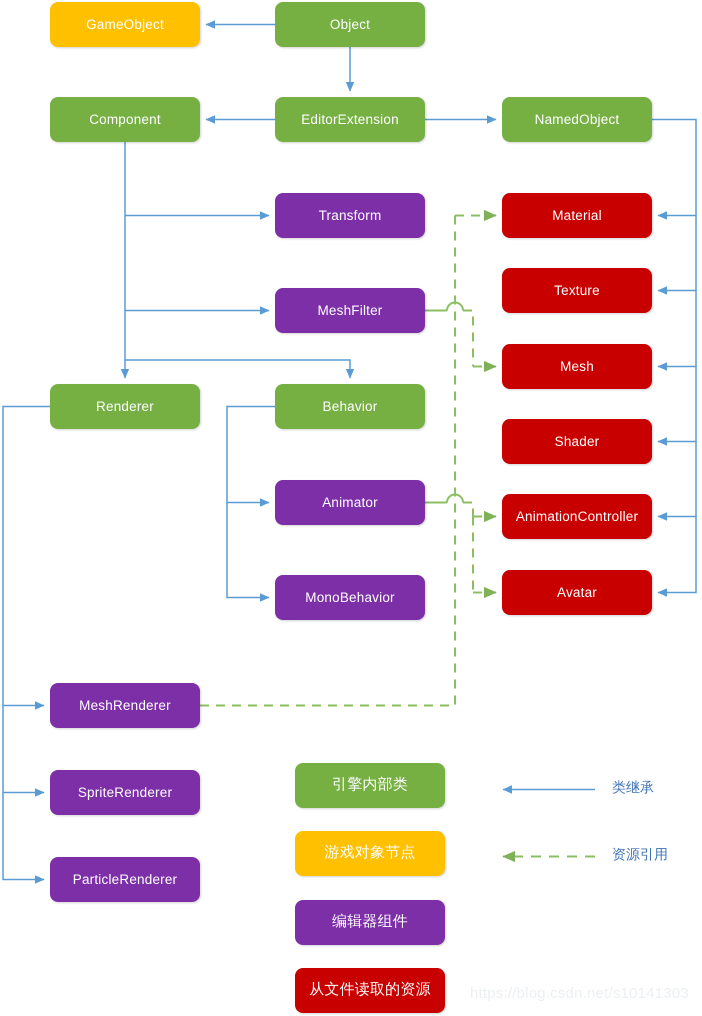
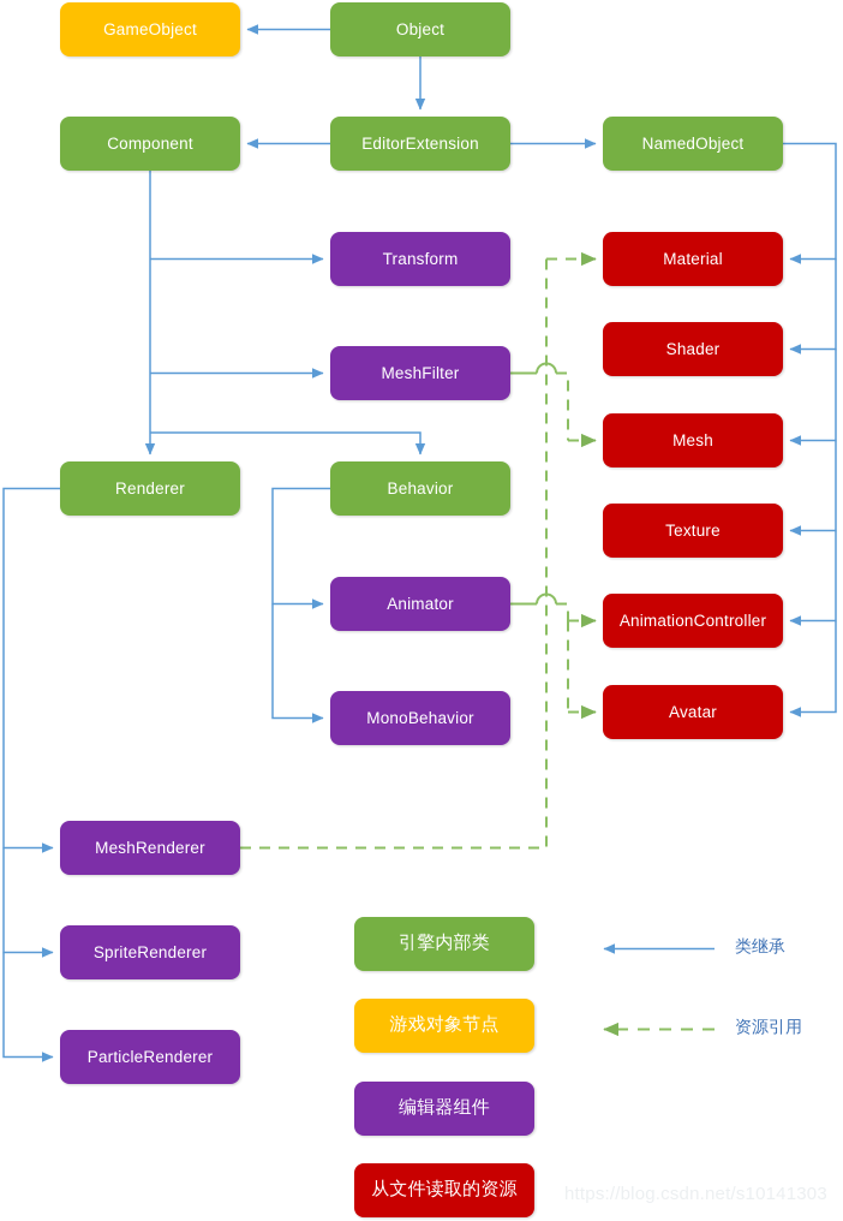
  GameObject
  Object
  Component
  EditorExtension
  NamedObject
  Transform
  Material
- Texture
+ Shader
  MeshFilter
  Mesh
  Renderer
  Behavior
- Shader
+ Texture
  Animator
  AnimationController
  MonoBehavior
  Avatar
  MeshRenderer
  SpriteRenderer
  ParticleRenderer
  引擎内部类
  游戏对象节点
  编辑器组件
  从文件读取的资源
  类继承
  资源引用
